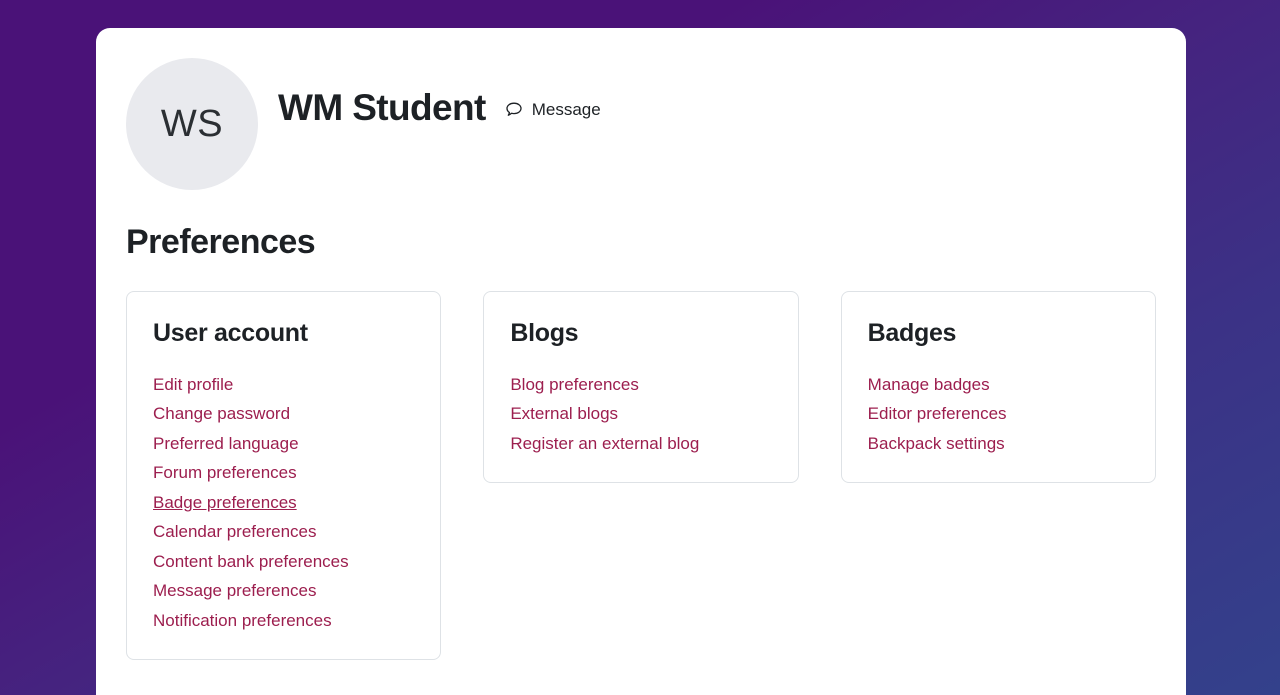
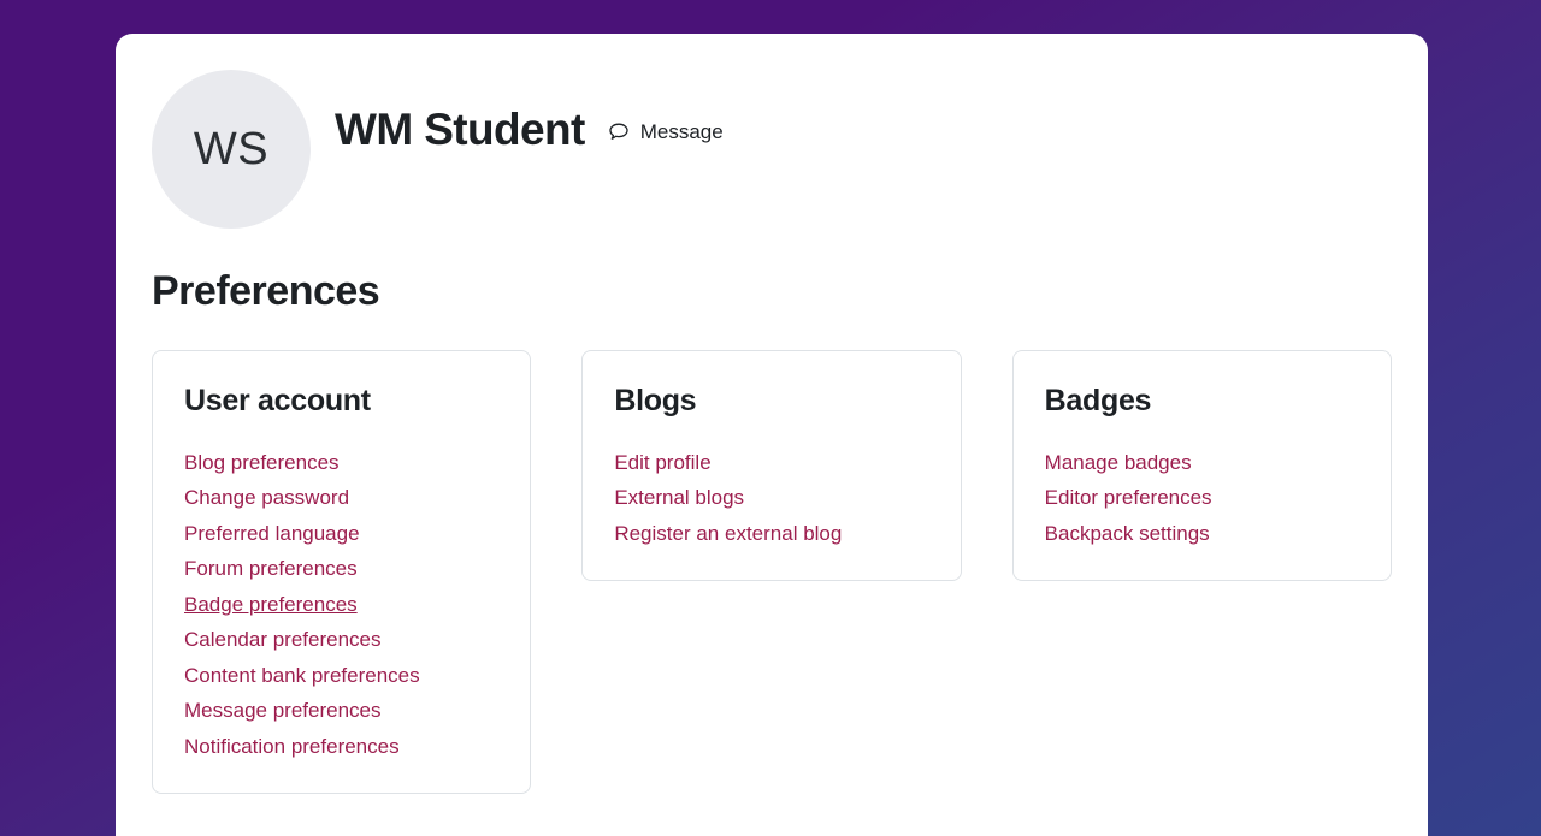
  WS
  WM Student
  Message
  Preferences
  User account
- Edit profile
+ Blog preferences
  Change password
  Preferred language
  Forum preferences
  Badge preferences
  Calendar preferences
  Content bank preferences
  Message preferences
  Notification preferences
  Blogs
- Blog preferences
+ Edit profile
  External blogs
  Register an external blog
  Badges
  Manage badges
  Editor preferences
  Backpack settings
